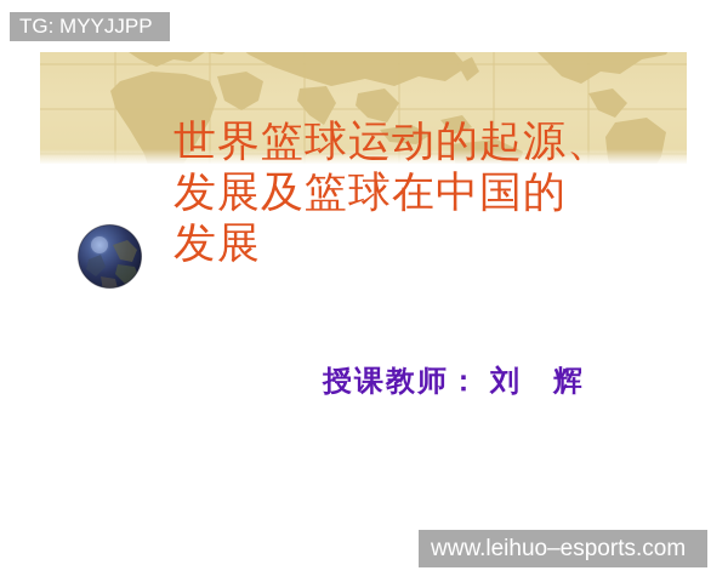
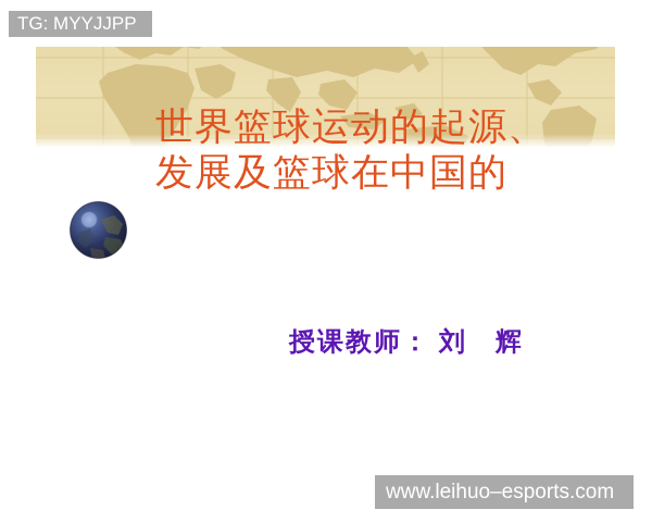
  世界篮球运动的起源、
  发展及篮球在中国的
- 发展
  授课教师： 刘 辉
  TG: MYYJJPP
  www.leihuo–esports.com
